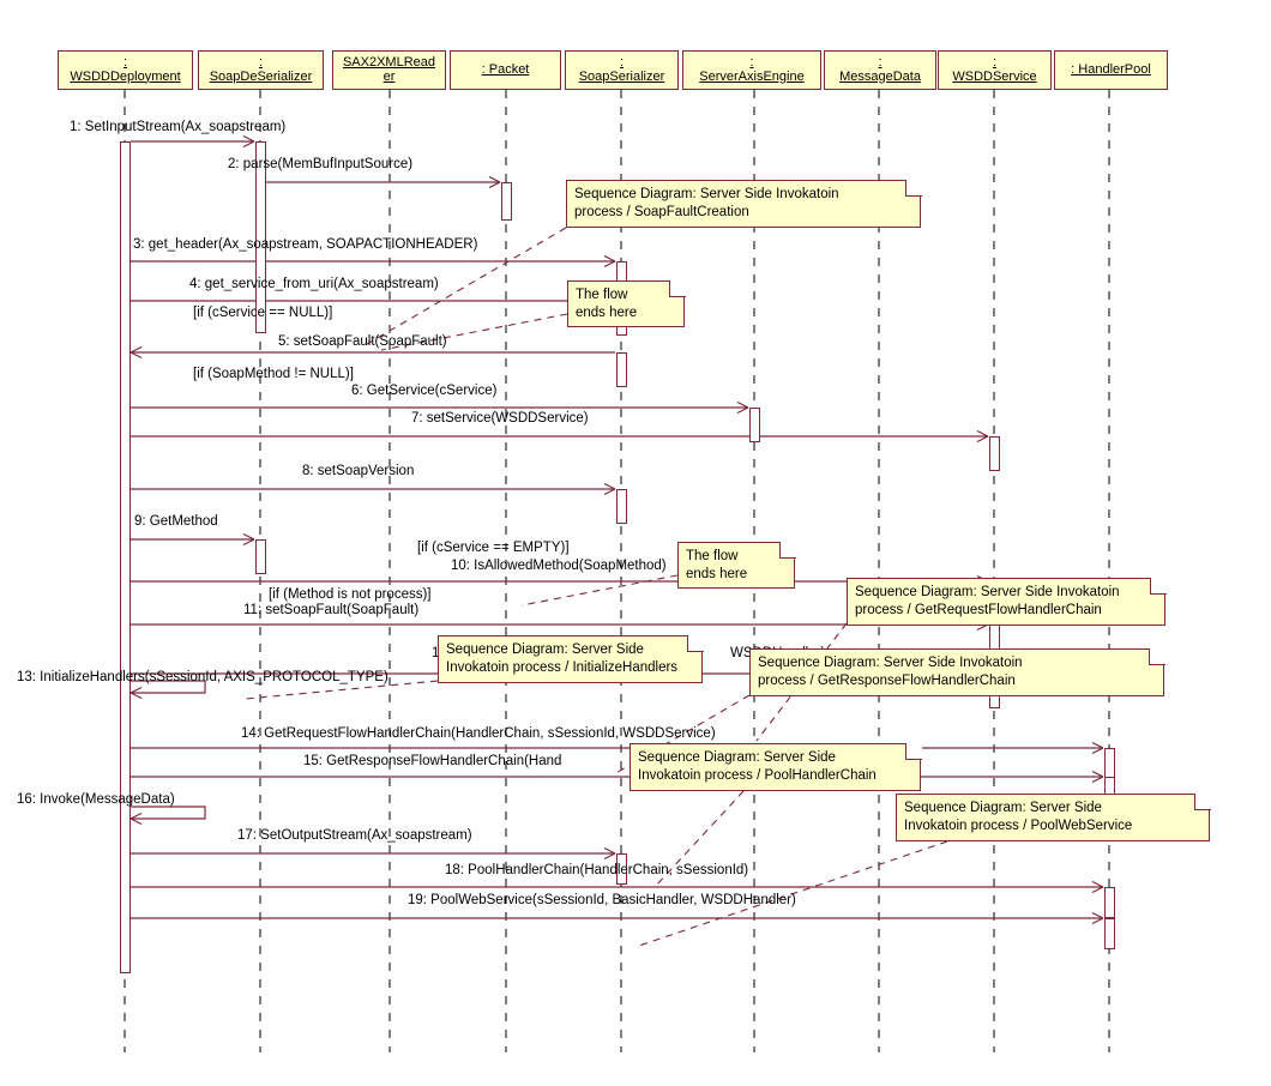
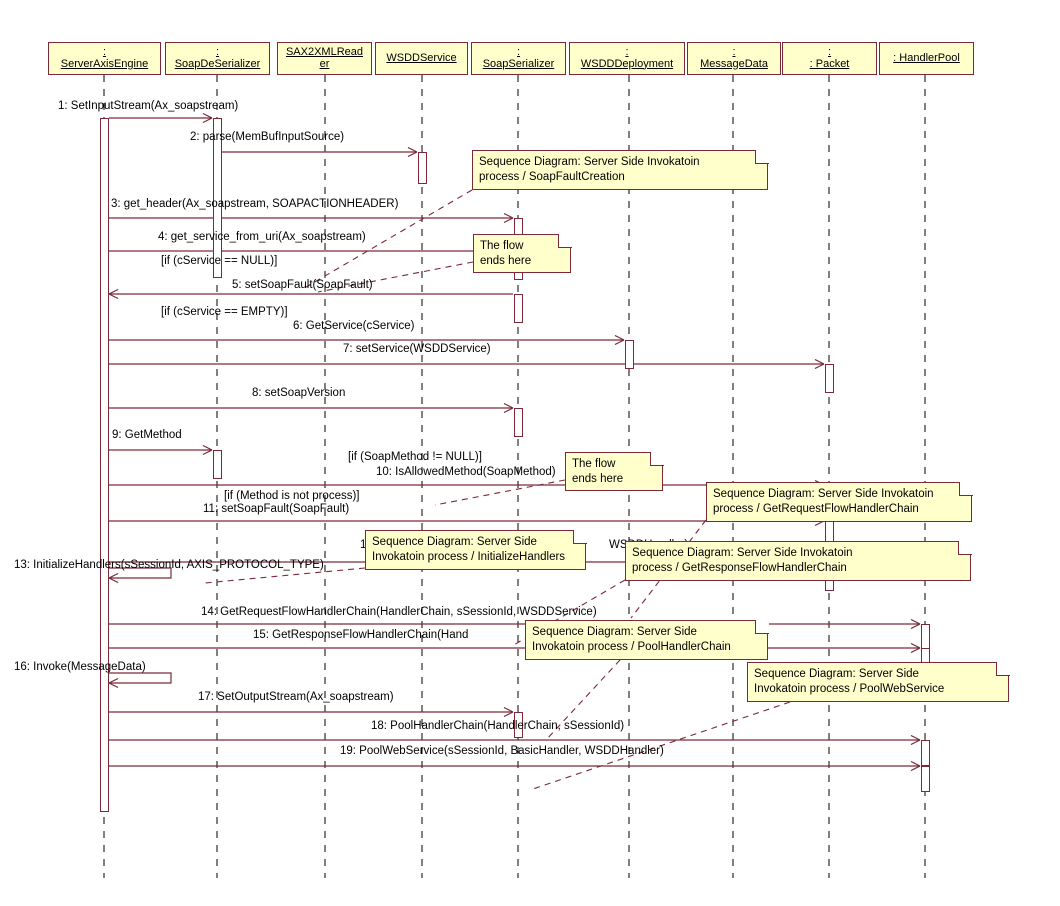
  :
- WSDDDeployment
+ ServerAxisEngine
  :
  SoapDeSerializer
  SAX2XMLRead
  er
- : Packet
+ WSDDService
  :
  SoapSerializer
  :
- ServerAxisEngine
+ WSDDDeployment
  :
  MessageData
  :
- WSDDService
+ : Packet
  : HandlerPool
  1: SetInputStream(Ax_soapstream)
  2: parse(MemBufInputSource)
  3: get_header(Ax_soapstream, SOAPACTIONHEADER)
  4: get_service_from_uri(Ax_soapstream)
  [if (cService == NULL)]
  5: setSoapFault(SoapFault)
- [if (SoapMethod != NULL)]
+ [if (cService == EMPTY)]
  6: GetService(cService)
  7: setService(WSDDService)
  8: setSoapVersion
  9: GetMethod
- [if (cService == EMPTY)]
+ [if (SoapMethod != NULL)]
  10: IsAllowedMethod(SoapMethod)
  [if (Method is not process)]
  11: setSoapFault(SoapFault)
  13: InitializeHandlers(sSessionId, AXIS_PROTOCOL_TYPE)
  14: GetRequestFlowHandlerChain(HandlerChain, sSessionId, WSDDService)
  15: GetResponseFlowHandlerChain(Hand
  16: Invoke(MessageData)
  17: SetOutputStream(Ax_soapstream)
  18: PoolHandlerChain(HandlerChain, sSessionId)
  19: PoolWebService(sSessionId, BasicHandler, WSDDHandler)
  Sequence Diagram: Server Side Invokatoin
  process / SoapFaultCreation
  The flow
  ends here
  The flow
  ends here
  Sequence Diagram: Server Side Invokatoin
  process / GetRequestFlowHandlerChain
  Sequence Diagram: Server Side
  Invokatoin process / InitializeHandlers
  Sequence Diagram: Server Side Invokatoin
  process / GetResponseFlowHandlerChain
  Sequence Diagram: Server Side
  Invokatoin process / PoolHandlerChain
  Sequence Diagram: Server Side
  Invokatoin process / PoolWebService
